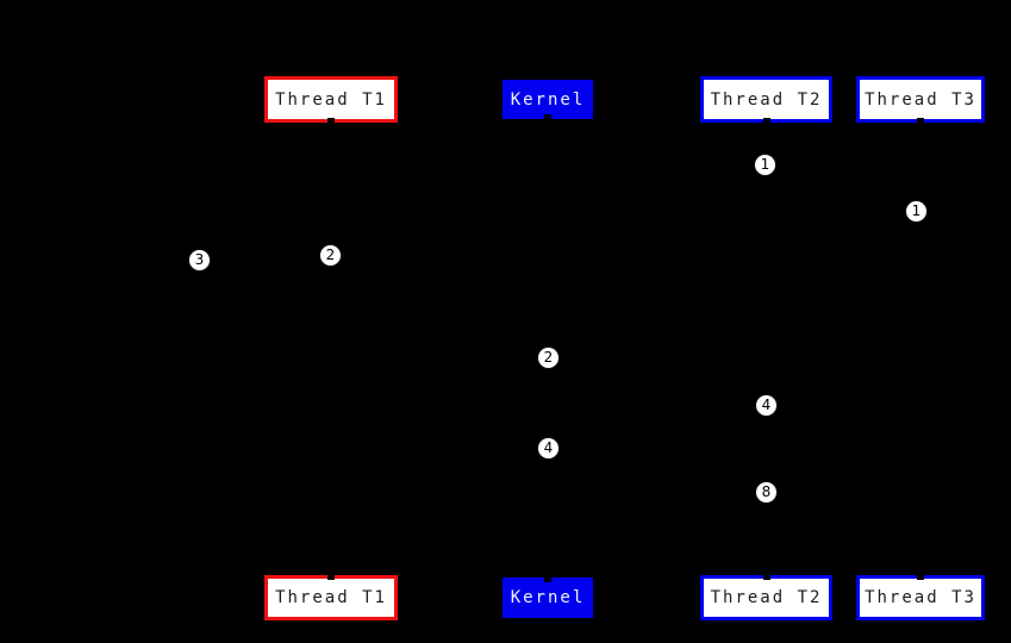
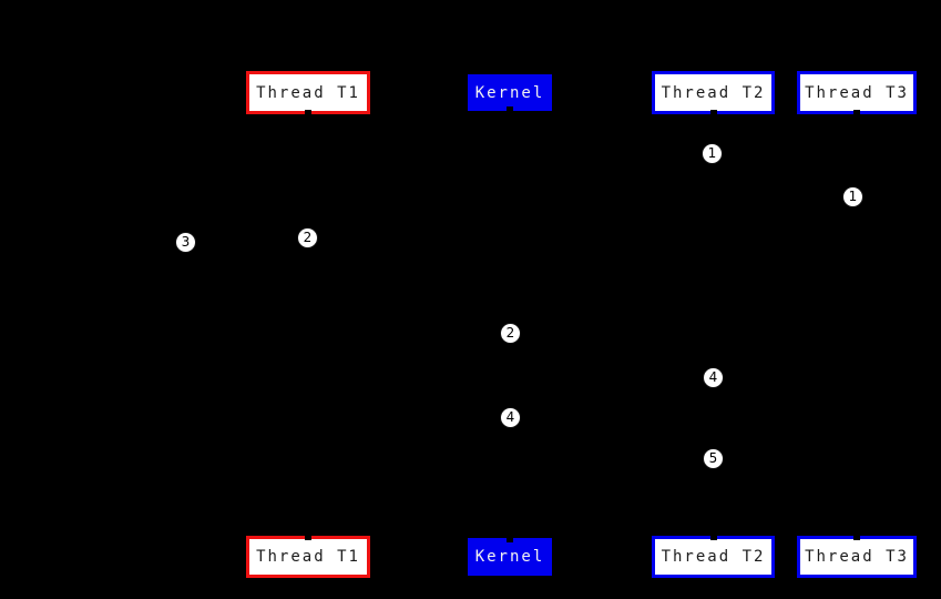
  Thread T1
  Kernel
  Thread T2
  Thread T3
  1
  1
  3
  2
  2
  4
  4
- 8
+ 5
  Thread T1
  Kernel
  Thread T2
  Thread T3
